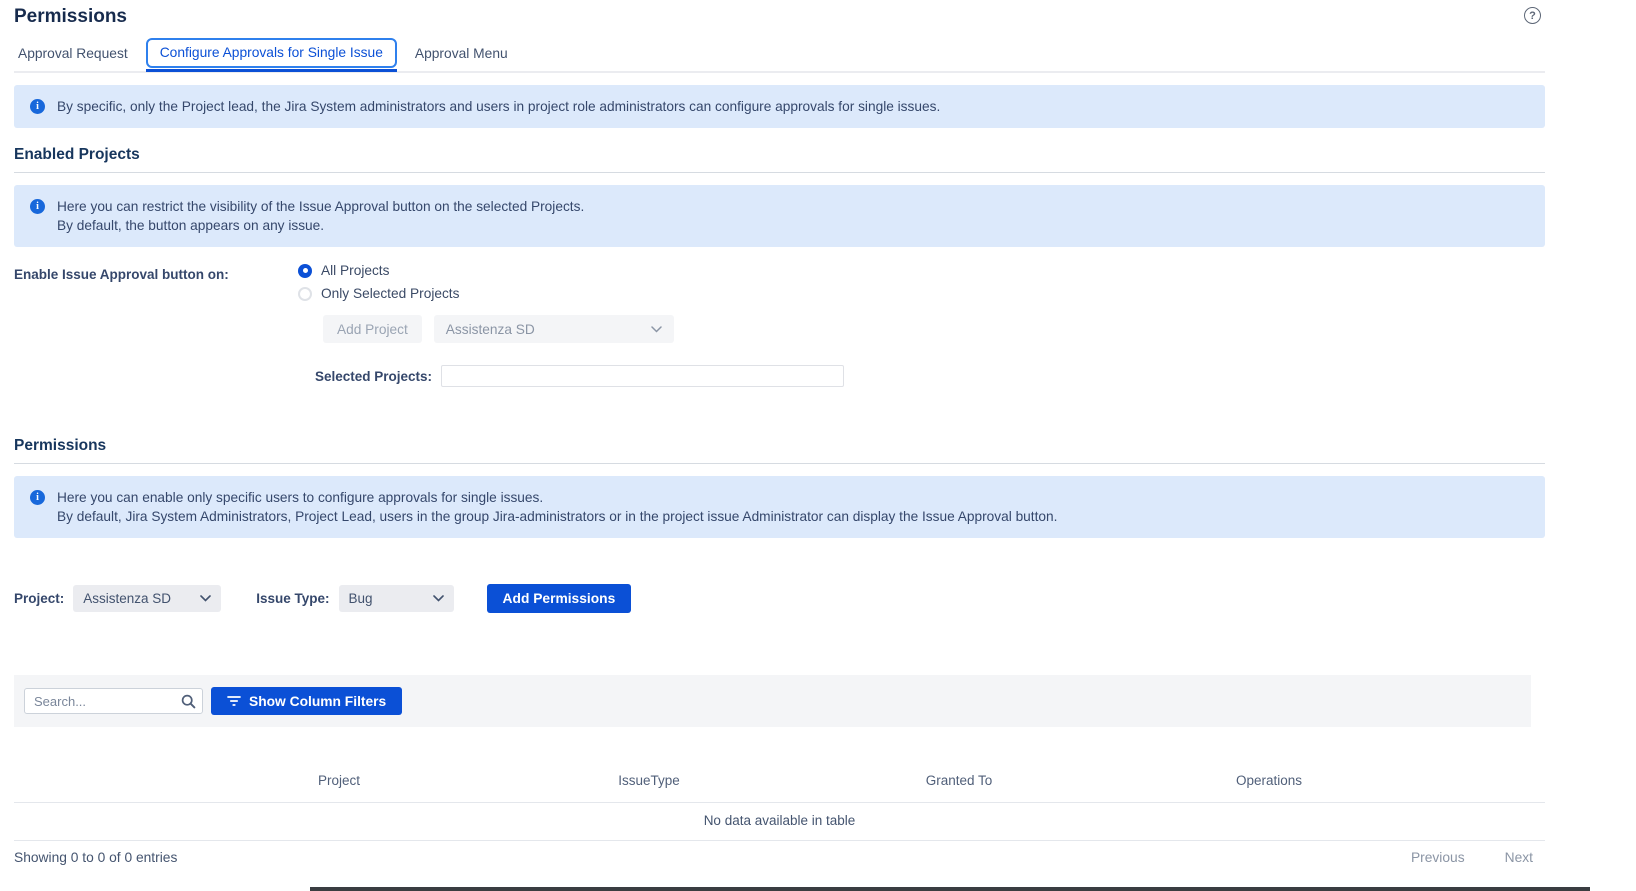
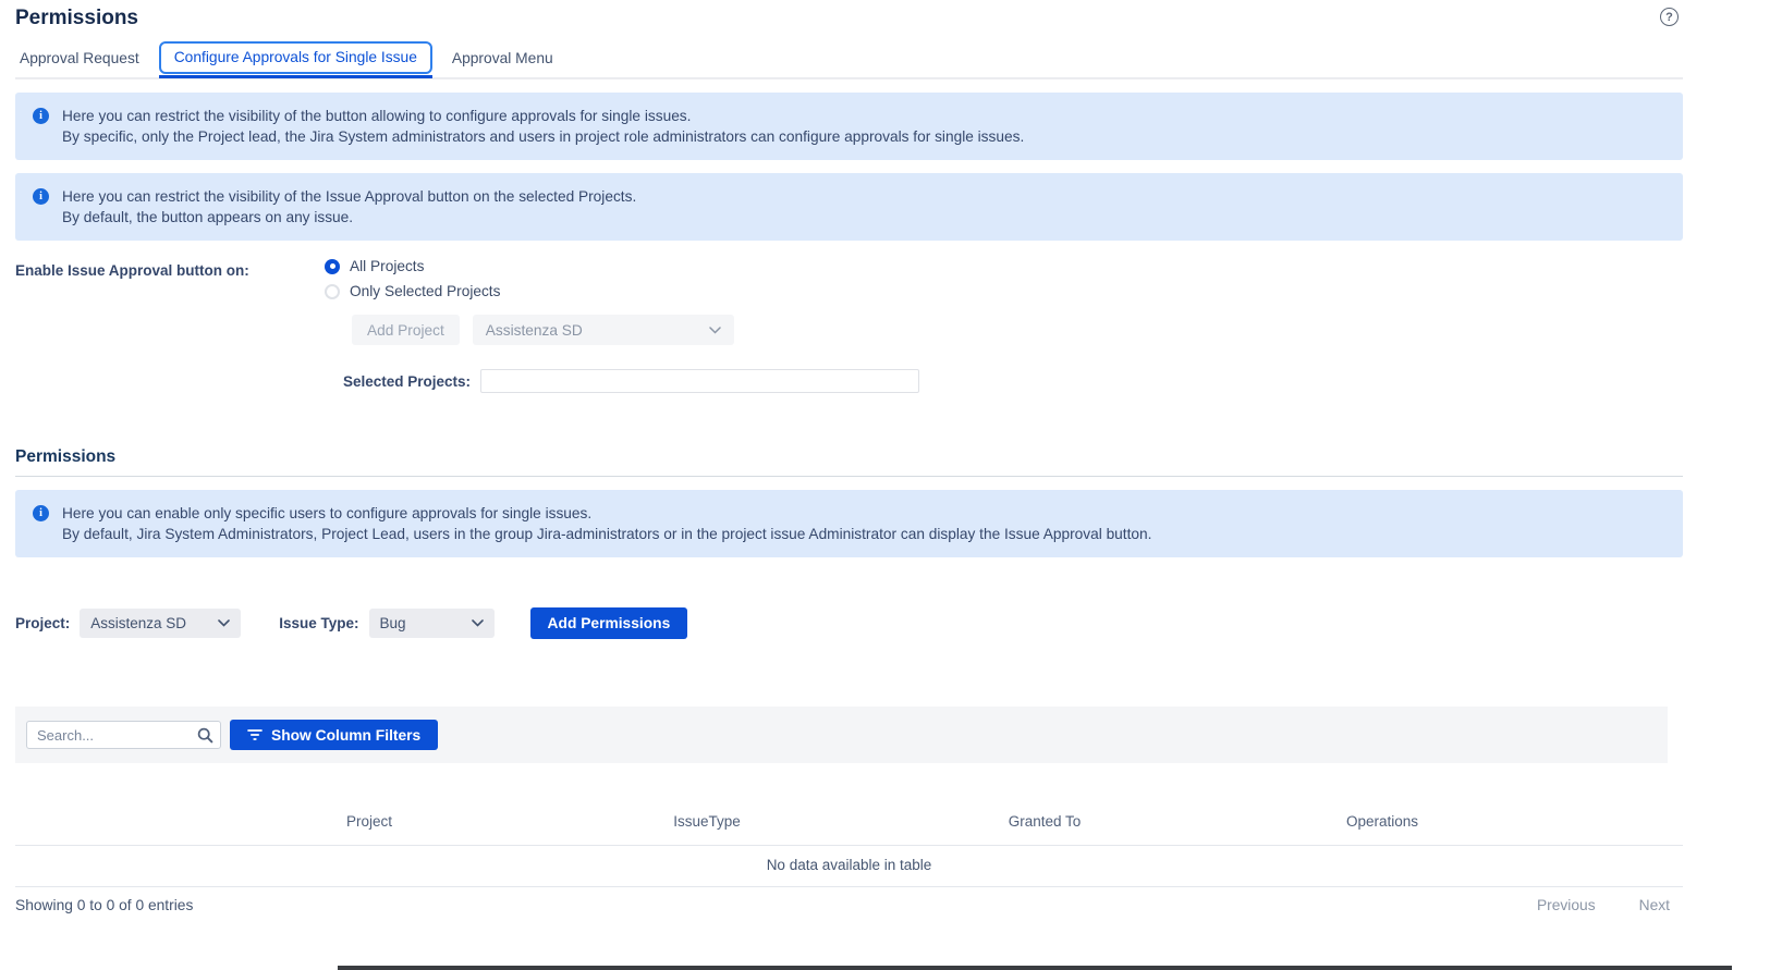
  Permissions
  ?
  Approval Request
  Configure Approvals for Single Issue
  Approval Menu
  i
+ Here you can restrict the visibility of the button allowing to configure approvals for single issues.
  By specific, only the Project lead, the Jira System administrators and users in project role administrators can configure approvals for single issues.
- Enabled Projects
  i
  Here you can restrict the visibility of the Issue Approval button on the selected Projects.
  By default, the button appears on any issue.
  Enable Issue Approval button on:
  All Projects
  Only Selected Projects
  Add Project
  Assistenza SD
  Selected Projects:
  Permissions
  i
  Here you can enable only specific users to configure approvals for single issues.
  By default, Jira System Administrators, Project Lead, users in the group Jira-administrators or in the project issue Administrator can display the Issue Approval button.
  Project:
  Assistenza SD
  Issue Type:
  Bug
  Add Permissions
  Search...
  Show Column Filters
  	Project	IssueType	Granted To	Operations
  No data available in table
  Showing 0 to 0 of 0 entries
  Previous
  Next
